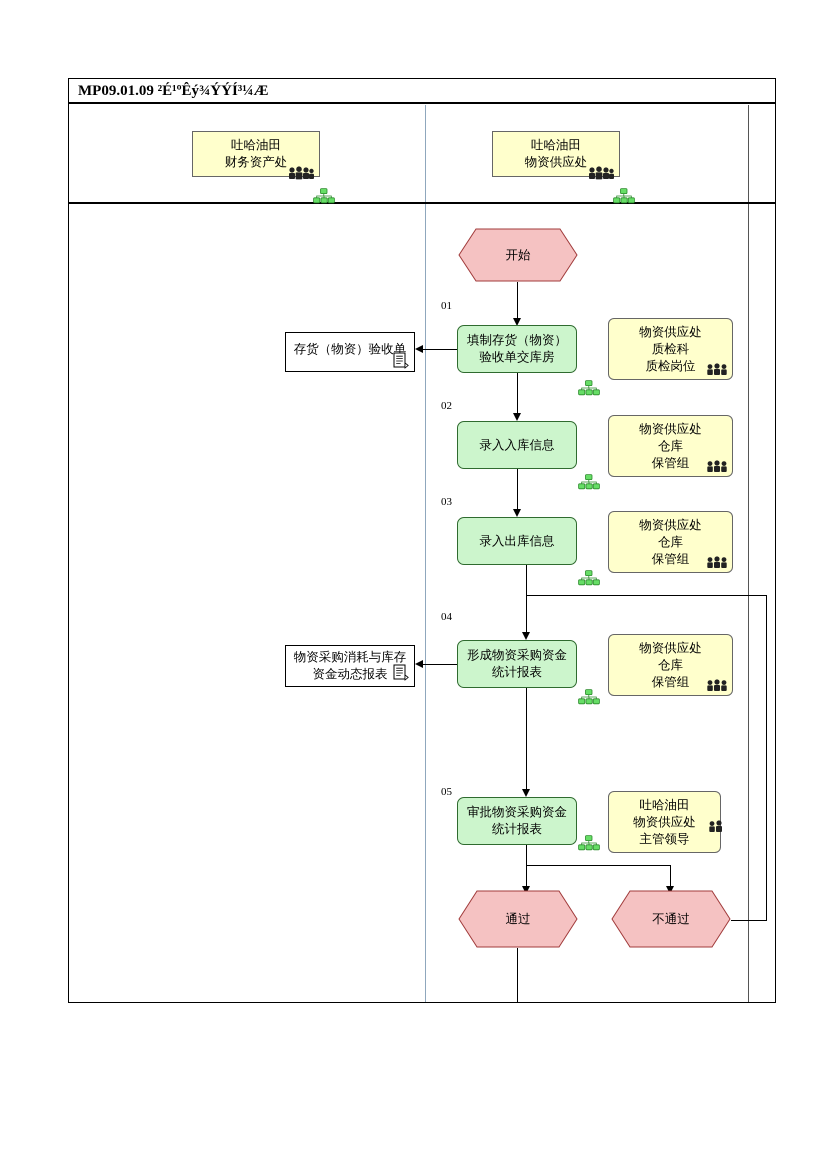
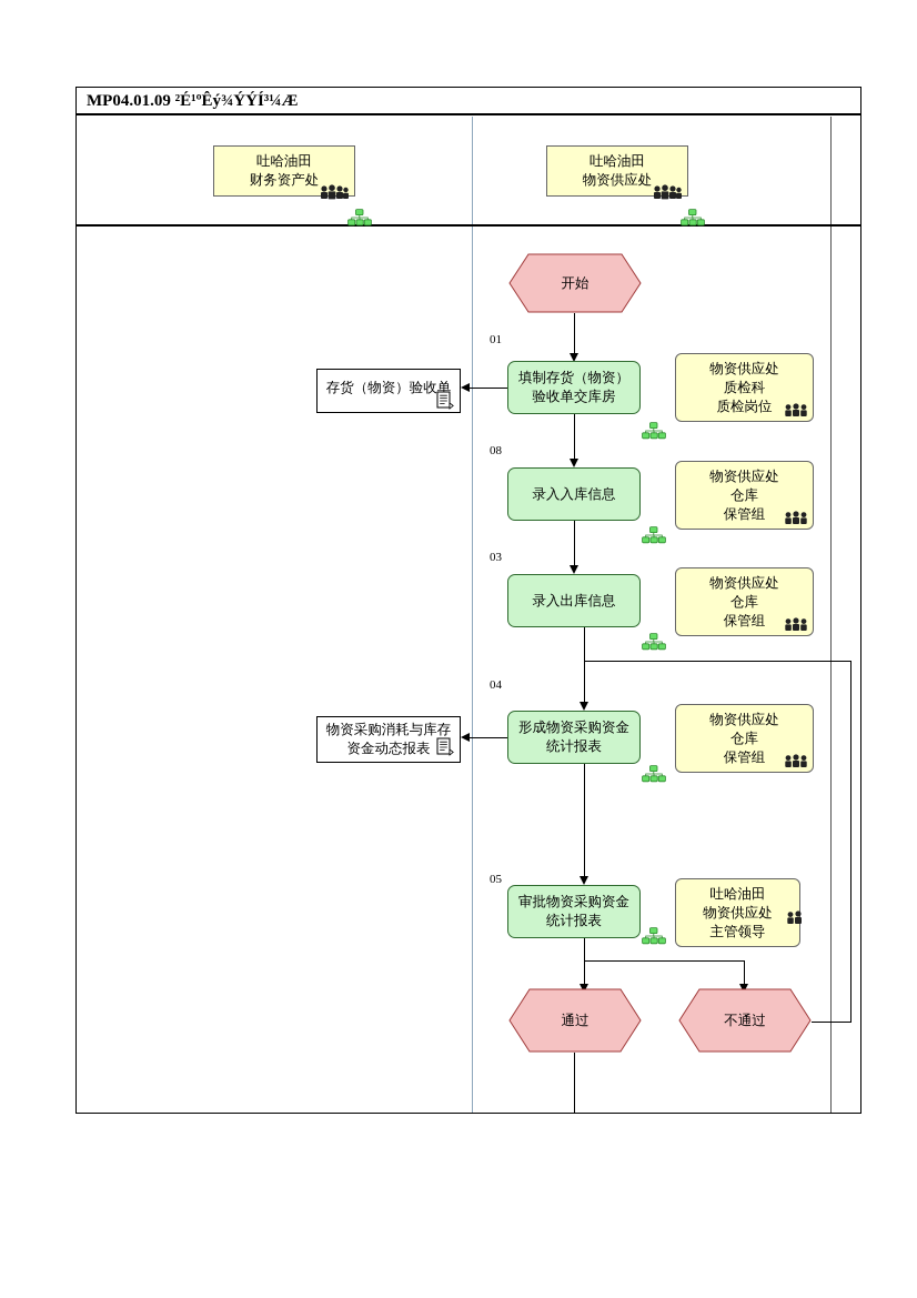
- MP09.01.09 ²É¹ºÊý¾ÝÝÍ³¼Æ
+ MP04.01.09 ²É¹ºÊý¾ÝÝÍ³¼Æ
  吐哈油田
  财务资产处
  吐哈油田
  物资供应处
  开始
  01
  填制存货（物资）
  验收单交库房
  存货（物资）验收单
  物资供应处
  质检科
  质检岗位
- 02
+ 08
  录入入库信息
  物资供应处
  仓库
  保管组
  03
  录入出库信息
  物资供应处
  仓库
  保管组
  04
  形成物资采购资金
  统计报表
  物资采购消耗与库存
  资金动态报表
  物资供应处
  仓库
  保管组
  05
  审批物资采购资金
  统计报表
  吐哈油田
  物资供应处
  主管领导
  通过
  不通过
